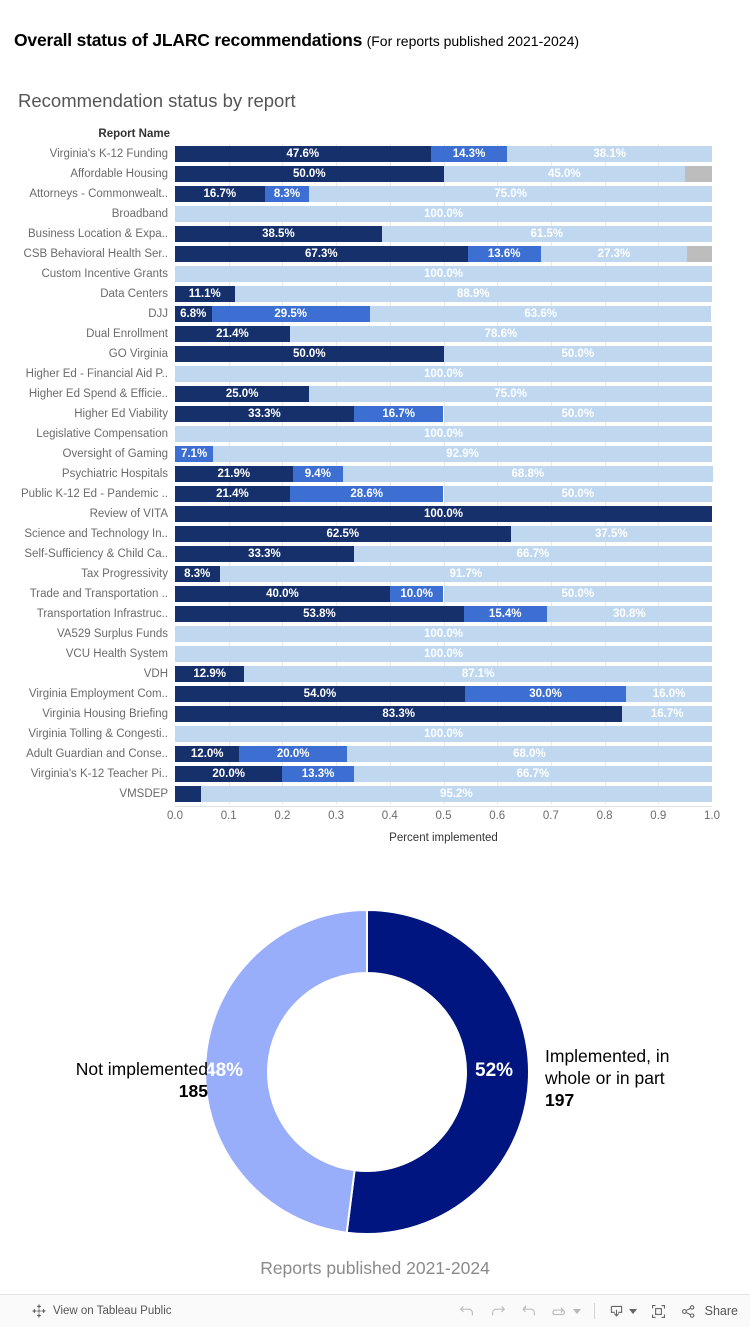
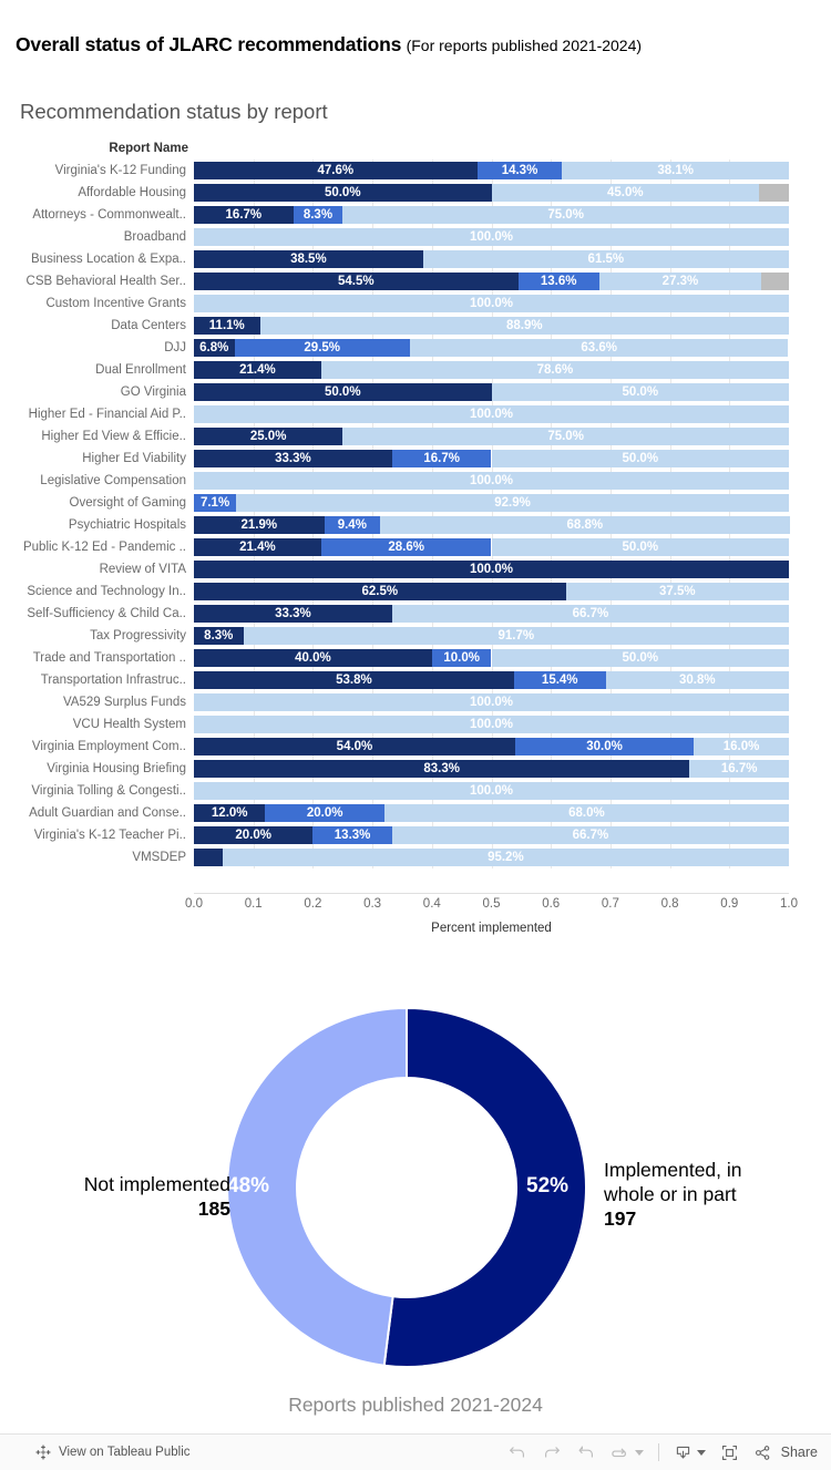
  Overall status of JLARC recommendations (For reports published 2021-2024)
  Recommendation status by report
  Report Name
  Virginia's K-12 Funding
  47.6%
  14.3%
  38.1%
  Affordable Housing
  50.0%
  45.0%
  Attorneys - Commonwealt..
  16.7%
  8.3%
  75.0%
  Broadband
  100.0%
  Business Location & Expa..
  38.5%
  61.5%
  CSB Behavioral Health Ser..
- 67.3%
+ 54.5%
  13.6%
  27.3%
  Custom Incentive Grants
  100.0%
  Data Centers
  11.1%
  88.9%
  DJJ
  6.8%
  29.5%
  63.6%
  Dual Enrollment
  21.4%
  78.6%
  GO Virginia
  50.0%
  50.0%
  Higher Ed - Financial Aid P..
  100.0%
- Higher Ed Spend & Efficie..
+ Higher Ed View & Efficie..
  25.0%
  75.0%
  Higher Ed Viability
  33.3%
  16.7%
  50.0%
  Legislative Compensation
  100.0%
  Oversight of Gaming
  7.1%
  92.9%
  Psychiatric Hospitals
  21.9%
  9.4%
  68.8%
  Public K-12 Ed - Pandemic ..
  21.4%
  28.6%
  50.0%
  Review of VITA
  100.0%
  Science and Technology In..
  62.5%
  37.5%
  Self-Sufficiency & Child Ca..
  33.3%
  66.7%
  Tax Progressivity
  8.3%
  91.7%
  Trade and Transportation ..
  40.0%
  10.0%
  50.0%
  Transportation Infrastruc..
  53.8%
  15.4%
  30.8%
  VA529 Surplus Funds
  100.0%
  VCU Health System
  100.0%
- VDH
- 12.9%
- 87.1%
  Virginia Employment Com..
  54.0%
  30.0%
  16.0%
  Virginia Housing Briefing
  83.3%
  16.7%
  Virginia Tolling & Congesti..
  100.0%
  Adult Guardian and Conse..
  12.0%
  20.0%
  68.0%
  Virginia's K-12 Teacher Pi..
  20.0%
  13.3%
  66.7%
  VMSDEP
  95.2%
  0.0
  0.1
  0.2
  0.3
  0.4
  0.5
  0.6
  0.7
  0.8
  0.9
  1.0
  Percent implemented
  48%
  52%
  Not implemented
  185
  Implemented, in
  whole or in part
  197
  Reports published 2021-2024
  View on Tableau Public
  Share
